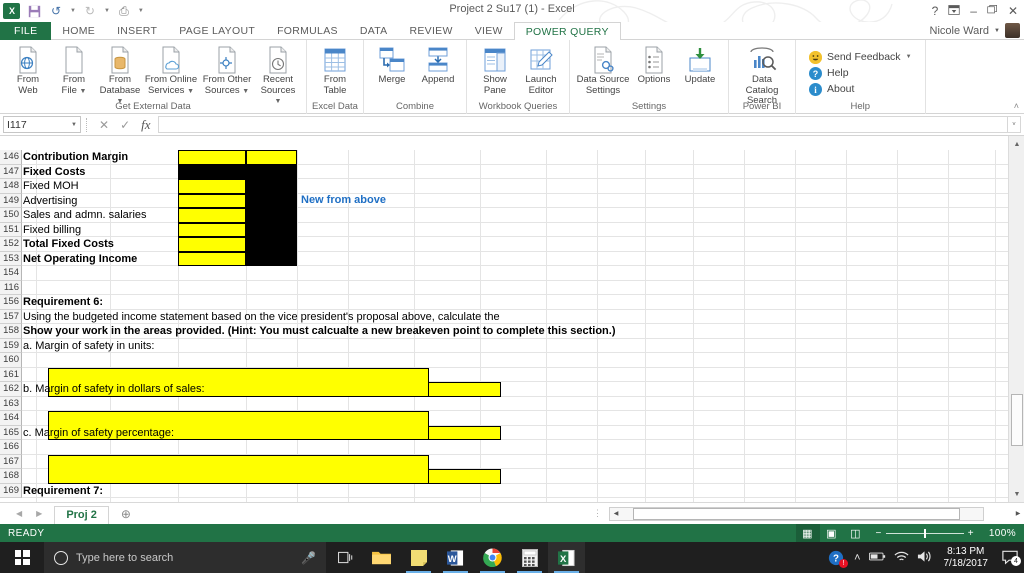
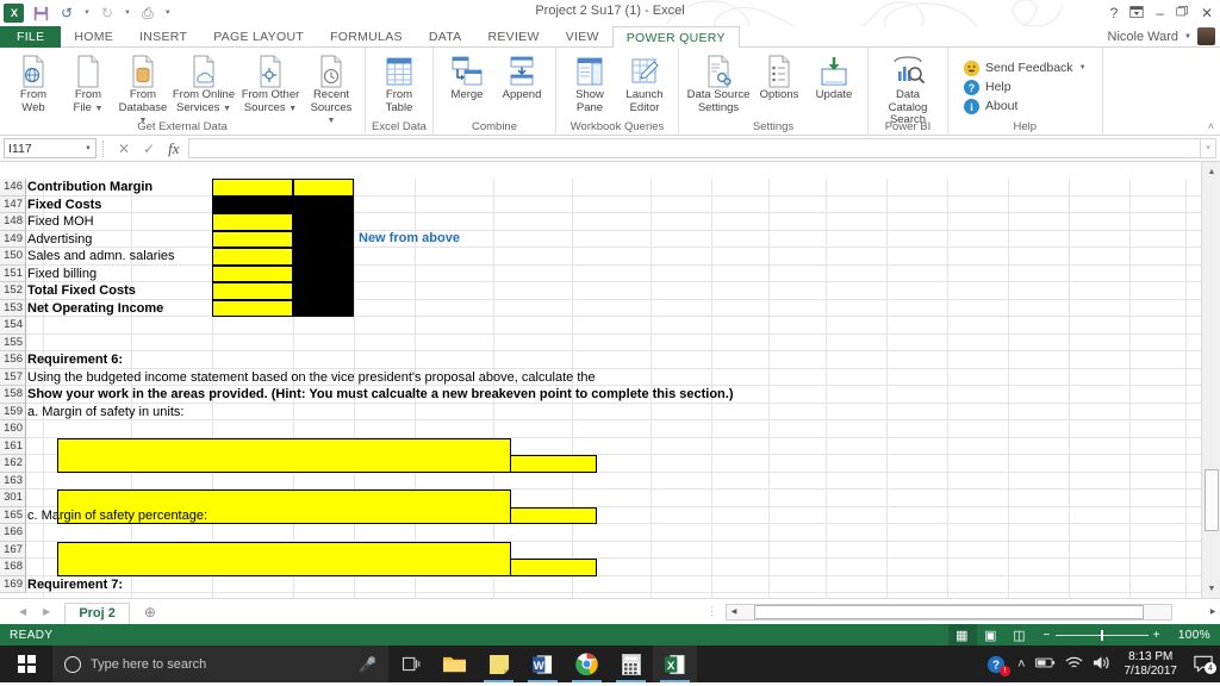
  X
  ↺
  ↻
  ⎙
  Project 2 Su17 (1) - Excel
  ?
  –
  ✕
  FILE
  HOME
  INSERT
  PAGE LAYOUT
  FORMULAS
  DATA
  REVIEW
  VIEW
  POWER QUERY
  Nicole Ward
  From
  Web
  From
  File
  From
  Database
  From Online
  Services
  From Other
  Sources
  Recent
  Sources
  Get External Data
  From
  Table
  Excel Data
  Merge
  Append
  Combine
  Show
  Pane
  Launch
  Editor
  Workbook Queries
  Data Source
  Settings
  Options
  Update
  Settings
  Data Catalog
  Search
  Power BI
  Send Feedback
  ?
  Help
  i
  About
  Help
  ˄
  I117
  ✕
  ✓
  fx
  146
  147
  148
  149
  150
  151
  152
  153
  154
- 116
+ 155
  156
  157
  158
  159
  160
  161
  162
  163
- 164
+ 301
  165
  166
  167
  168
  169
  New from above
  Contribution Margin
  Fixed Costs
  Fixed MOH
  Advertising
  Sales and admn. salaries
  Fixed billing
  Total Fixed Costs
  Net Operating Income
  Requirement 6:
  Using the budgeted income statement based on the vice president's proposal above, calculate the
  Show your work in the areas provided. (Hint: You must calcualte a new breakeven point to complete this section.)
  a. Margin of safety in units:
- b. Margin of safety in dollars of sales:
  c. Margin of safety percentage:
  Requirement 7:
  ◀
  ▶
  Proj 2
  ⊕
  ⋮
  READY
  ▦
  ▣
  ◫
  −
  +
  100%
  Type here to search
  🎤
  W
  X
  ?
  ˄
  8:13 PM
  7/18/2017
